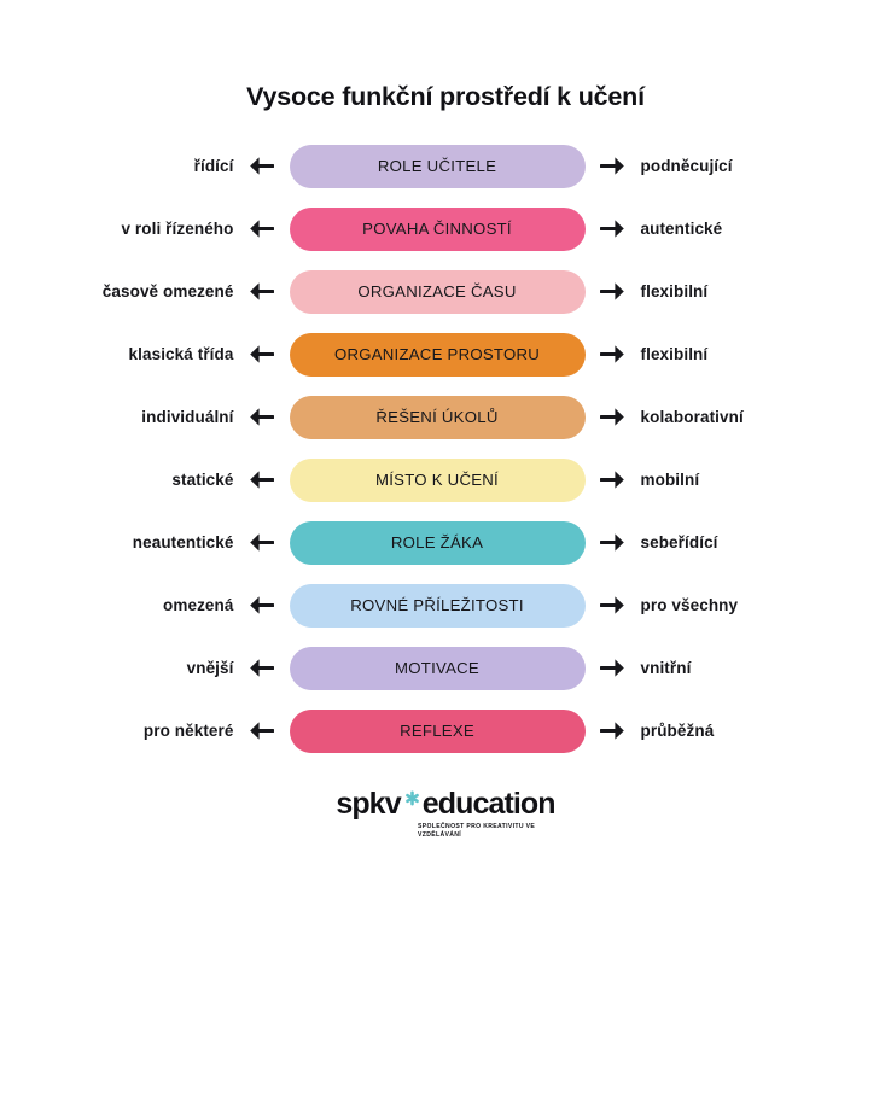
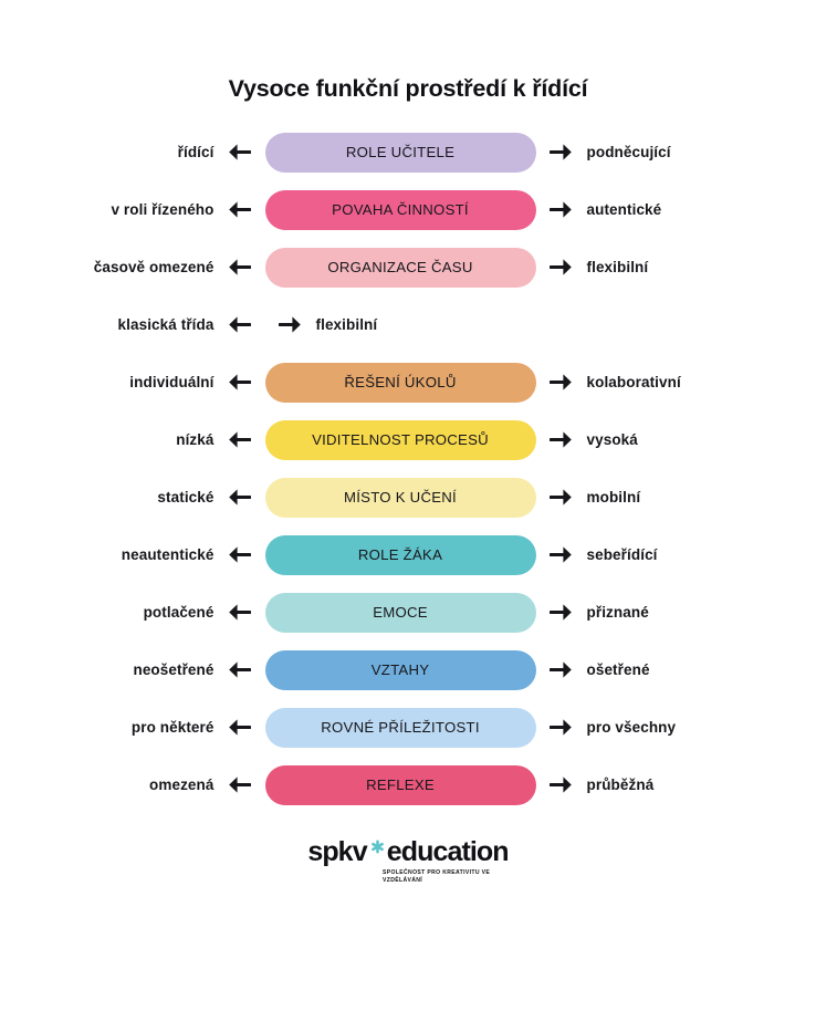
- Vysoce funkční prostředí k učení
+ Vysoce funkční prostředí k řídící
  řídící
  ROLE UČITELE
  podněcující
  v roli řízeného
  POVAHA ČINNOSTÍ
  autentické
  časově omezené
  ORGANIZACE ČASU
  flexibilní
  klasická třída
- ORGANIZACE PROSTORU
  flexibilní
  individuální
  ŘEŠENÍ ÚKOLŮ
  kolaborativní
+ nízká
+ VIDITELNOST PROCESŮ
+ vysoká
  statické
  MÍSTO K UČENÍ
  mobilní
  neautentické
  ROLE ŽÁKA
  sebeřídící
+ potlačené
+ EMOCE
+ přiznané
+ neošetřené
+ VZTAHY
+ ošetřené
- omezená
+ pro některé
  ROVNÉ PŘÍLEŽITOSTI
  pro všechny
- vnější
- MOTIVACE
- vnitřní
- pro některé
+ omezená
  REFLEXE
  průběžná
  spkv
  education
